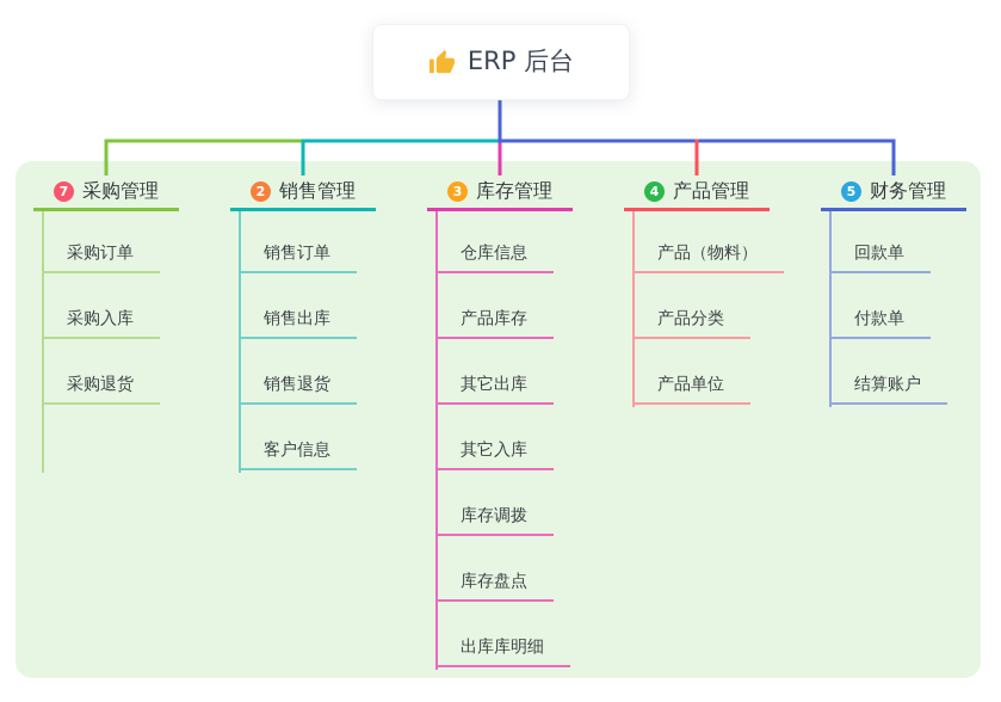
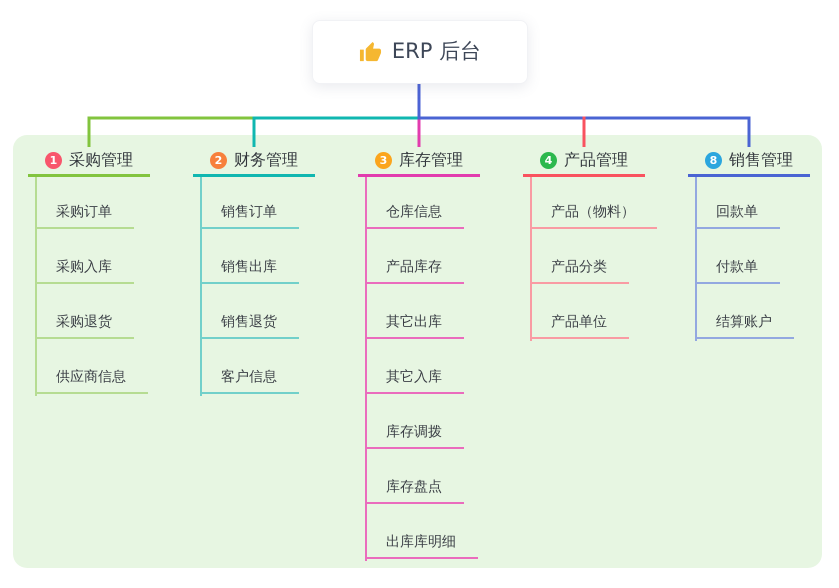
  ERP 后台
- 7
+ 1
  采购管理
  采购订单
  采购入库
  采购退货
+ 供应商信息
  2
- 销售管理
+ 财务管理
  销售订单
  销售出库
  销售退货
  客户信息
  3
  库存管理
  仓库信息
  产品库存
  其它出库
  其它入库
  库存调拨
  库存盘点
  出库库明细
  4
  产品管理
  产品（物料）
  产品分类
  产品单位
- 5
+ 8
- 财务管理
+ 销售管理
  回款单
  付款单
  结算账户
